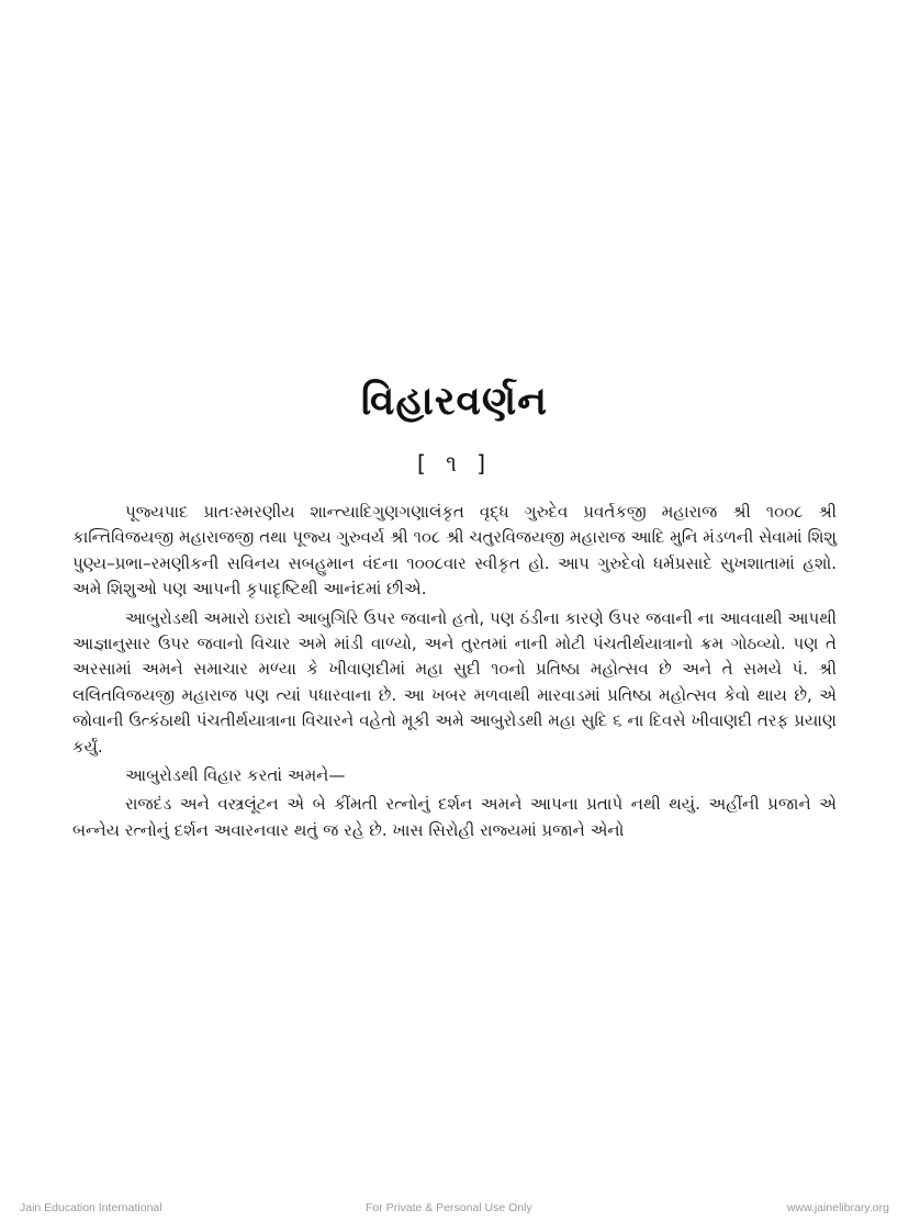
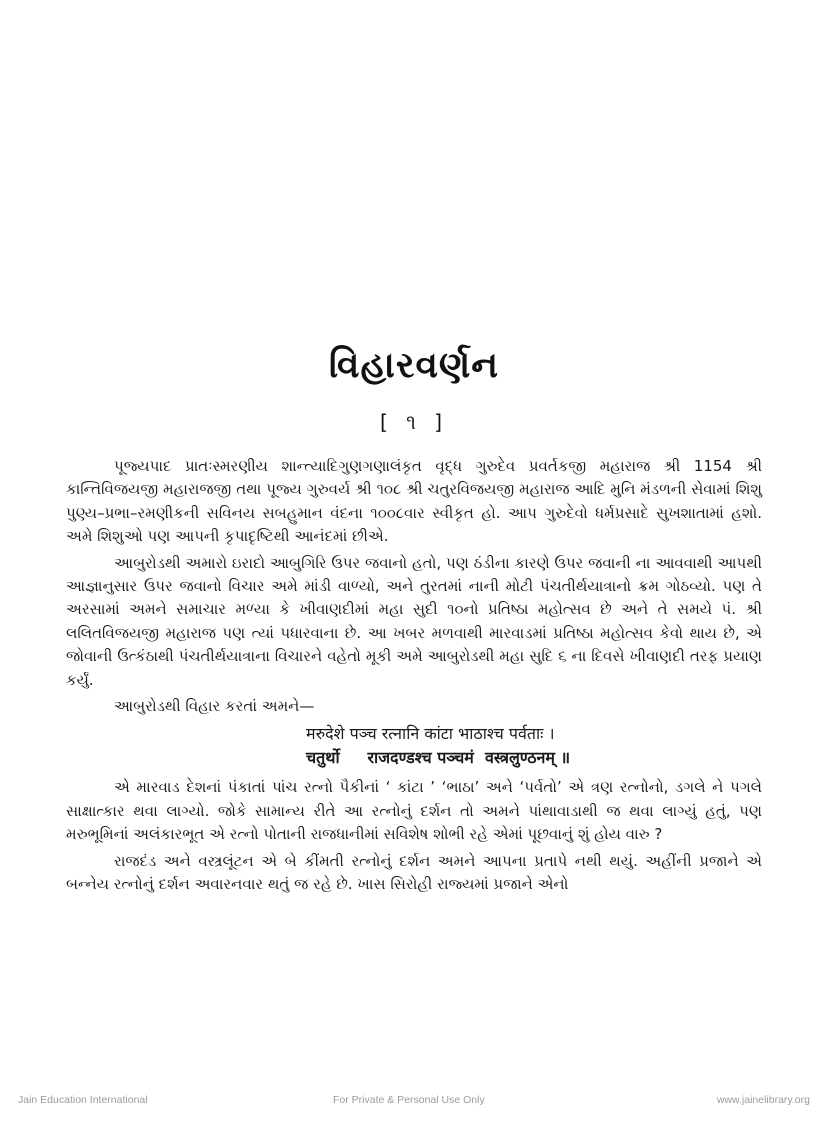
  વિહારવર્ણન
  [ ૧ ]
- પૂજ્યપાદ પ્રાતઃસ્મરણીય શાન્ત્યાદિગુણગણાલંકૃત વૃદ્ધ ગુરુદેવ પ્રવર્તકજી મહારાજ શ્રી ૧૦૦૮ શ્રી કાન્તિવિજયજી મહારાજજી તથા પૂજ્ય ગુરુવર્ય શ્રી ૧૦૮ શ્રી ચતુરવિજયજી મહારાજ આદિ મુનિ મંડળની સેવામાં શિશુ પુણ્ય–પ્રભા–રમણીકની સવિનય સબહુમાન વંદના ૧૦૦૮વાર સ્વીકૃત હો. આપ ગુરુદેવો ધર્મપ્રસાદે સુખશાતામાં હશો. અમે શિશુઓ પણ આપની કૃપાદૃષ્ટિથી આનંદમાં છીએ.
+ પૂજ્યપાદ પ્રાતઃસ્મરણીય શાન્ત્યાદિગુણગણાલંકૃત વૃદ્ધ ગુરુદેવ પ્રવર્તકજી મહારાજ શ્રી 1154 શ્રી કાન્તિવિજયજી મહારાજજી તથા પૂજ્ય ગુરુવર્ય શ્રી ૧૦૮ શ્રી ચતુરવિજયજી મહારાજ આદિ મુનિ મંડળની સેવામાં શિશુ પુણ્ય–પ્રભા–રમણીકની સવિનય સબહુમાન વંદના ૧૦૦૮વાર સ્વીકૃત હો. આપ ગુરુદેવો ધર્મપ્રસાદે સુખશાતામાં હશો. અમે શિશુઓ પણ આપની કૃપાદૃષ્ટિથી આનંદમાં છીએ.
  આબુરોડથી અમારો ઇરાદો આબુગિરિ ઉપર જવાનો હતો, પણ ઠંડીના કારણે ઉપર જવાની ના આવવાથી આપથી આજ્ઞાનુસાર ઉપર જવાનો વિચાર અમે માંડી વાળ્યો, અને તુરતમાં નાની મોટી પંચતીર્થયાત્રાનો ક્રમ ગોઠવ્યો. પણ તે અરસામાં અમને સમાચાર મળ્યા કે ખીવાણદીમાં મહા સુદી ૧૦નો પ્રતિષ્ઠા મહોત્સવ છે અને તે સમયે પં. શ્રી લલિતવિજયજી મહારાજ પણ ત્યાં પધારવાના છે. આ ખબર મળવાથી મારવાડમાં પ્રતિષ્ઠા મહોત્સવ કેવો થાય છે, એ જોવાની ઉત્કંઠાથી પંચતીર્થયાત્રાના વિચારને વહેતો મૂકી અમે આબુરોડથી મહા સુદિ ૬ ના દિવસે ખીવાણદી તરફ પ્રયાણ કર્યું.
  આબુરોડથી વિહાર કરતાં અમને—
+ मरुदेशे पञ्च रत्नानि कांटा भाठाश्च पर्वताः ।
+ चतुर्थो राजदण्डश्च पञ्चमं वस्त्रलुण्ठनम् ॥
+ એ મારવાડ દેશનાં પંકાતાં પાંચ રત્નો પૈકીનાં ‘ કાંટા ’ ‘ભાઠા’ અને ‘પર્વતો’ એ ત્રણ રત્નોનો, ડગલે ને પગલે સાક્ષાત્કાર થવા લાગ્યો. જોકે સામાન્ય રીતે આ રત્નોનું દર્શન તો અમને પાંથાવાડાથી જ થવા લાગ્યું હતું, પણ મરુભૂમિનાં અલંકારભૂત એ રત્નો પોતાની રાજધાનીમાં સવિશેષ શોભી રહે એમાં પૂછવાનું શું હોય વારુ ?
  રાજદંડ અને વસ્ત્રલૂંટન એ બે કીંમતી રત્નોનું દર્શન અમને આપના પ્રતાપે નથી થયું. અહીંની પ્રજાને એ બન્નેય રત્નોનું દર્શન અવારનવાર થતું જ રહે છે. ખાસ સિરોહી રાજ્યમાં પ્રજાને એનો
  Jain Education International
  For Private & Personal Use Only
  www.jainelibrary.org
